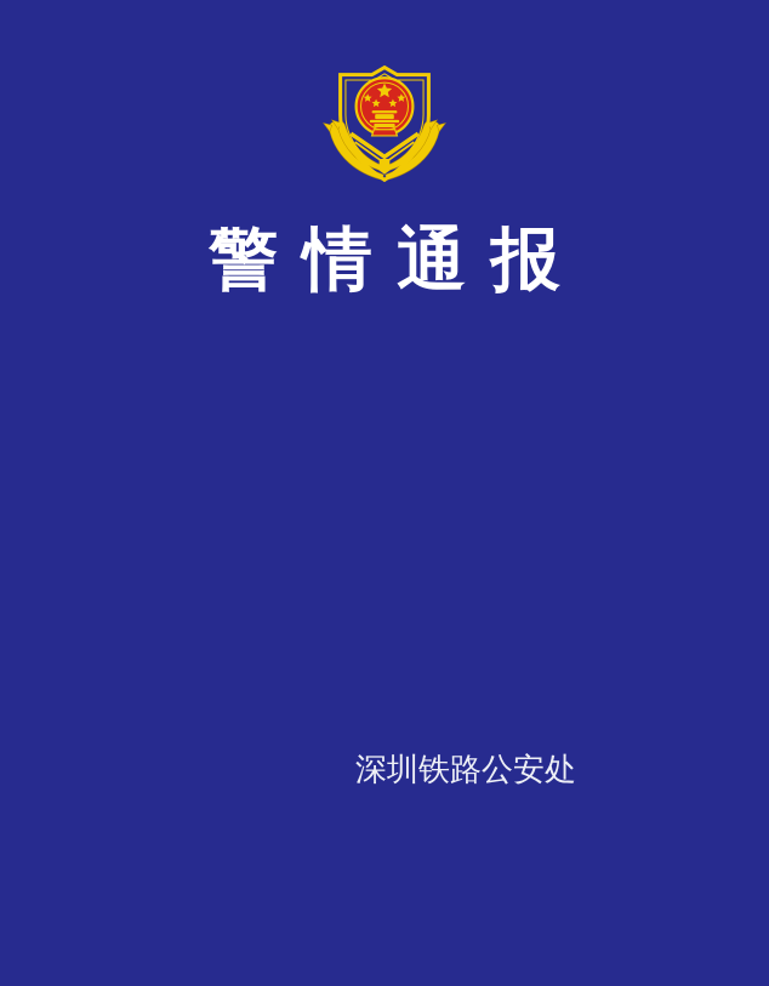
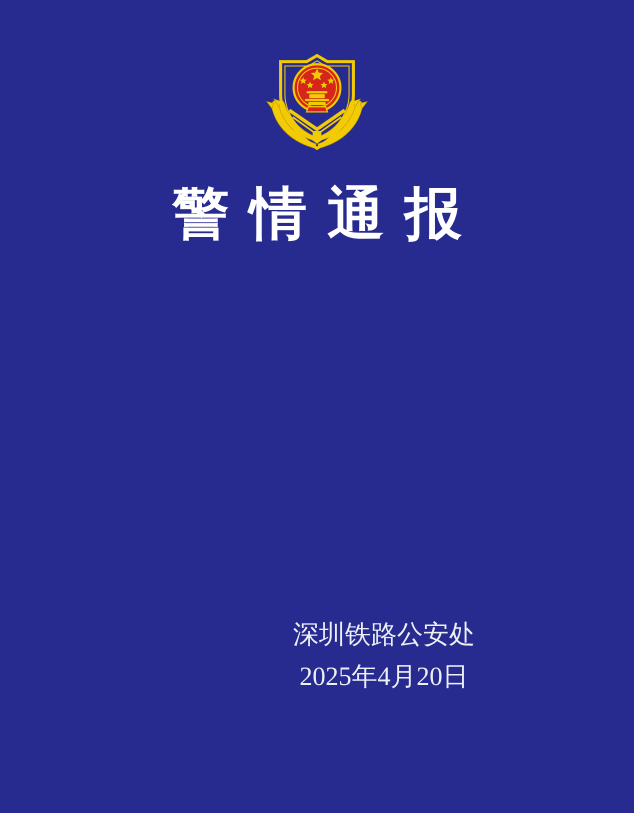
  警情通报
  深圳铁路公安处
+ 2025年4月20日
